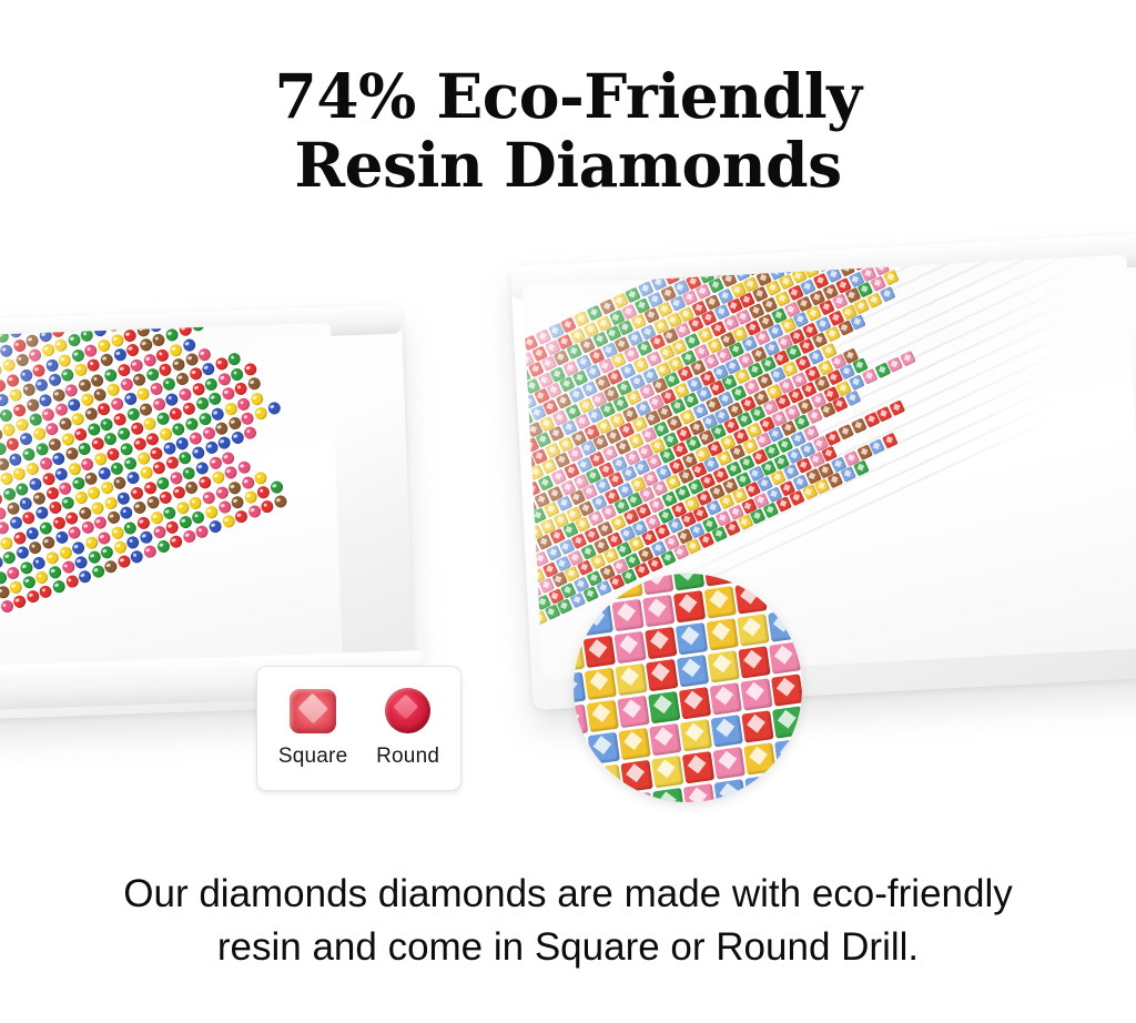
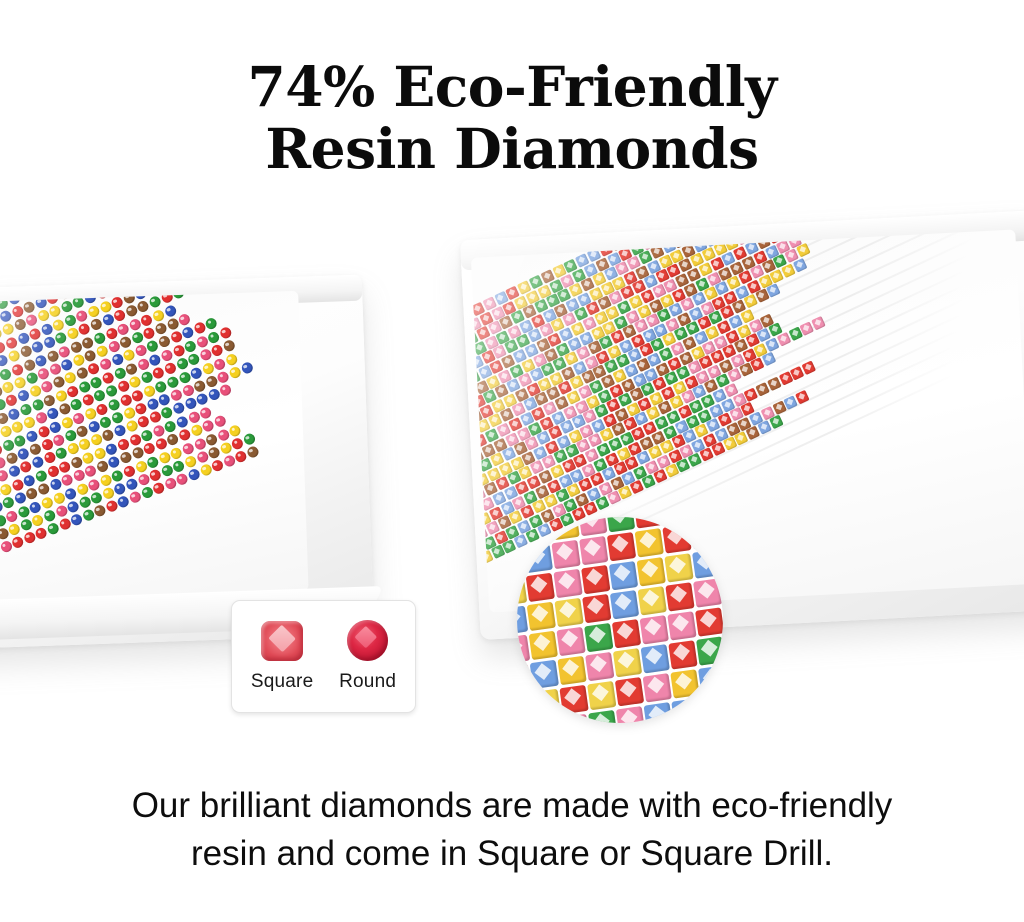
  74% Eco-Friendly
  Resin Diamonds
  Square
  Round
- Our diamonds diamonds are made with eco-friendly
+ Our brilliant diamonds are made with eco-friendly
- resin and come in Square or Round Drill.
+ resin and come in Square or Square Drill.
